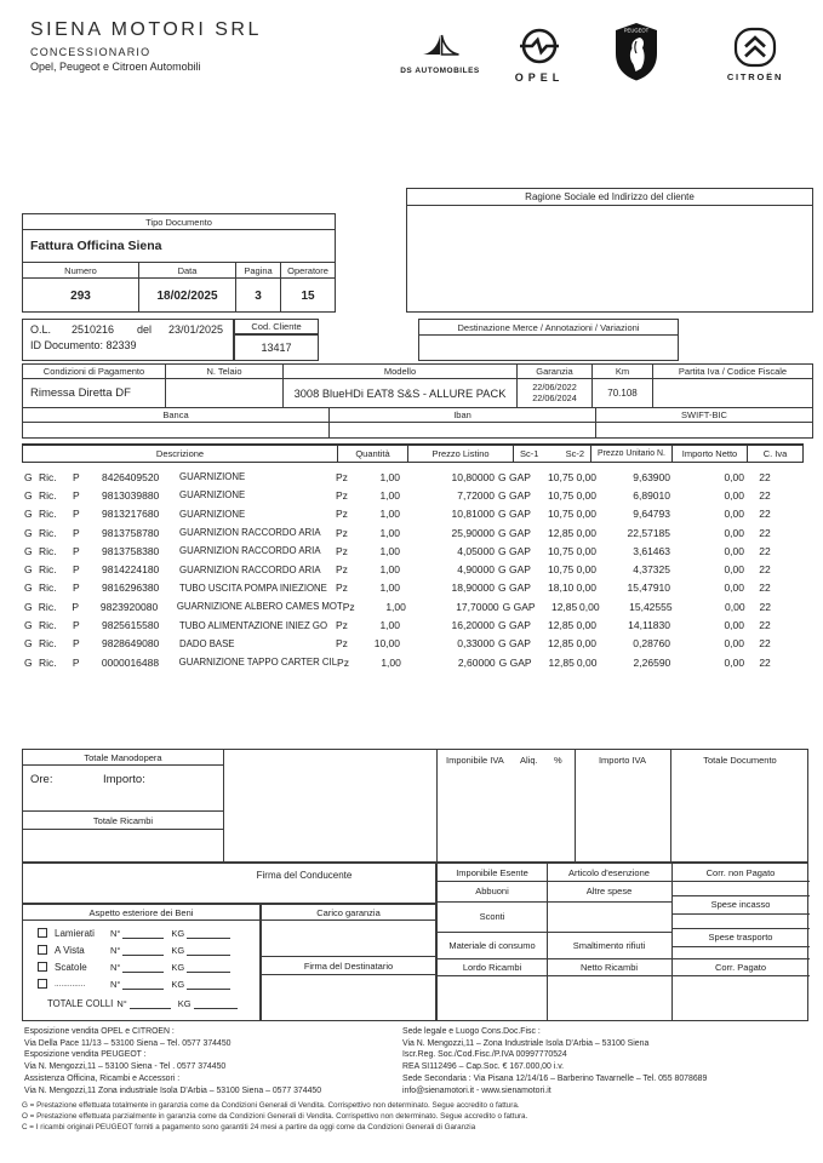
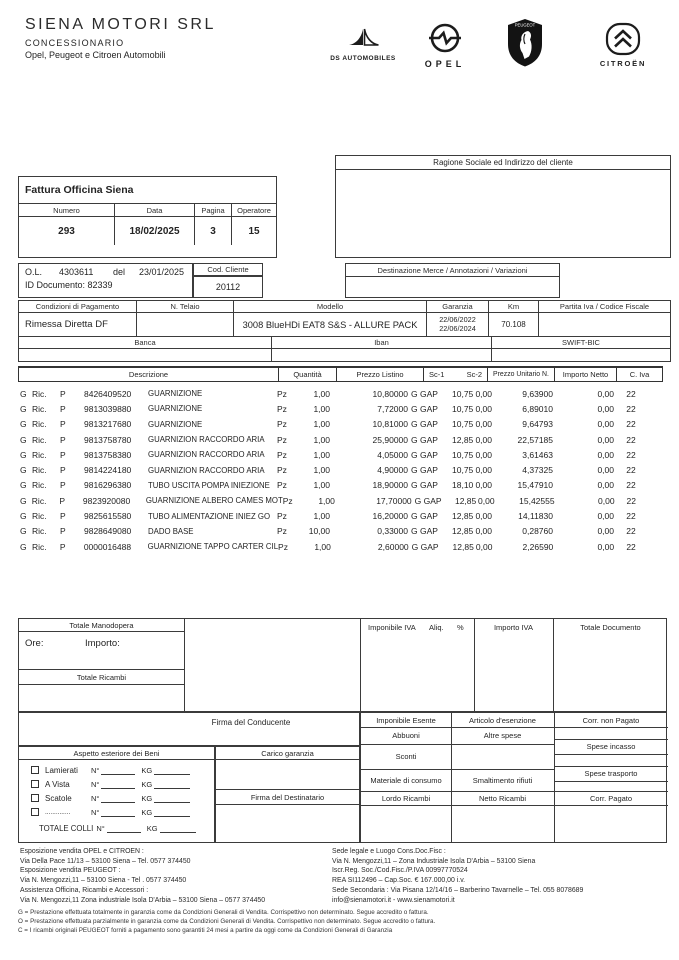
  SIENA MOTORI SRL
  CONCESSIONARIO
  Opel, Peugeot e Citroen Automobili
  OPEL
  CITROËN
  Ragione Sociale ed Indirizzo del cliente
- Tipo Documento
  Fattura Officina Siena
  Numero
  Data
  Pagina
  Operatore
  293
  18/02/2025
  3
  15
  O.L.
- 2510216
+ 4303611
  del
  23/01/2025
  ID Documento: 82339
  Cod. Cliente
- 13417
+ 20112
  Destinazione Merce / Annotazioni / Variazioni
  Condizioni di Pagamento
  N. Telaio
  Modello
  Garanzia
  Km
  Partita Iva / Codice Fiscale
  Rimessa Diretta DF
  3008 BlueHDi EAT8 S&S - ALLURE PACK
  22/06/2022
  22/06/2024
  70.108
  Banca
  Iban
  SWIFT-BIC
  Descrizione
  Quantità
  Prezzo Listino
  Sc-1
  Sc-2
  Importo Netto
  C. Iva
  G
  Ric.
  P
  8426409520
  GUARNIZIONE
  Pz
  1,00
  10,80000
  G GAP
  10,7
  0,00
  9,63900
  0,00
  22
  G
  Ric.
  P
  9813039880
  GUARNIZIONE
  Pz
  1,00
  7,72000
  G GAP
  10,7
  0,00
  6,89010
  0,00
  22
  G
  Ric.
  P
  9813217680
  GUARNIZIONE
  Pz
  1,00
  10,81000
  G GAP
  10,7
  0,00
  9,64793
  0,00
  22
  G
  Ric.
  P
  9813758780
  GUARNIZION RACCORDO ARIA
  Pz
  1,00
  25,90000
  G GAP
  12,8
  0,00
  22,57185
  0,00
  22
  G
  Ric.
  P
  9813758380
  GUARNIZION RACCORDO ARIA
  Pz
  1,00
  4,05000
  G GAP
  10,7
  0,00
  3,61463
  0,00
  22
  G
  Ric.
  P
  9814224180
  GUARNIZION RACCORDO ARIA
  Pz
  1,00
  4,90000
  G GAP
  10,7
  0,00
  4,37325
  0,00
  22
  G
  Ric.
  P
  9816296380
  TUBO USCITA POMPA INIEZIONE
  Pz
  1,00
  18,90000
  G GAP
  18,1
  0,00
  15,47910
  0,00
  22
  G
  Ric.
  P
  9823920080
  GUARNIZIONE ALBERO CAMES MOT
  Pz
  1,00
  17,70000
  G GAP
  12,8
  0,00
  15,42555
  0,00
  22
  G
  Ric.
  P
  9825615580
  TUBO ALIMENTAZIONE INIEZ GO
  Pz
  1,00
  16,20000
  G GAP
  12,8
  0,00
  14,11830
  0,00
  22
  G
  Ric.
  P
  9828649080
  DADO BASE
  Pz
  10,00
  0,33000
  G GAP
  12,8
  0,00
  0,28760
  0,00
  22
  G
  Ric.
  P
  0000016488
  GUARNIZIONE TAPPO CARTER CIL
  Pz
  1,00
  2,60000
  G GAP
  12,8
  0,00
  2,26590
  0,00
  22
  Totale Manodopera
  Ore:
  Importo:
  Totale Ricambi
  Imponibile IVA
  Aliq.
  %
  Importo IVA
  Totale Documento
  Firma del Conducente
  Aspetto esteriore dei Beni
  Lamierati
  N°
  KG
  A Vista
  N°
  KG
  Scatole
  N°
  KG
  N°
  KG
  TOTALE COLLI
  N°
  KG
  Carico garanzia
  Firma del Destinatario
  Imponibile Esente
  Articolo d'esenzione
  Abbuoni
  Altre spese
  Sconti
  Materiale di consumo
  Smaltimento rifiuti
  Lordo Ricambi
  Netto Ricambi
  Corr. non Pagato
  Spese incasso
  Spese trasporto
  Corr. Pagato
